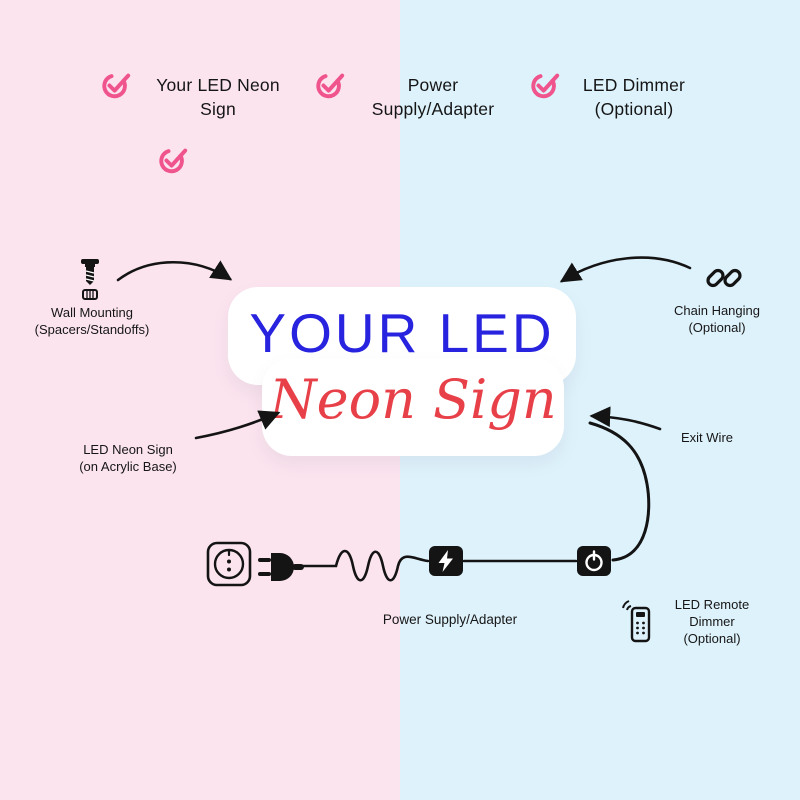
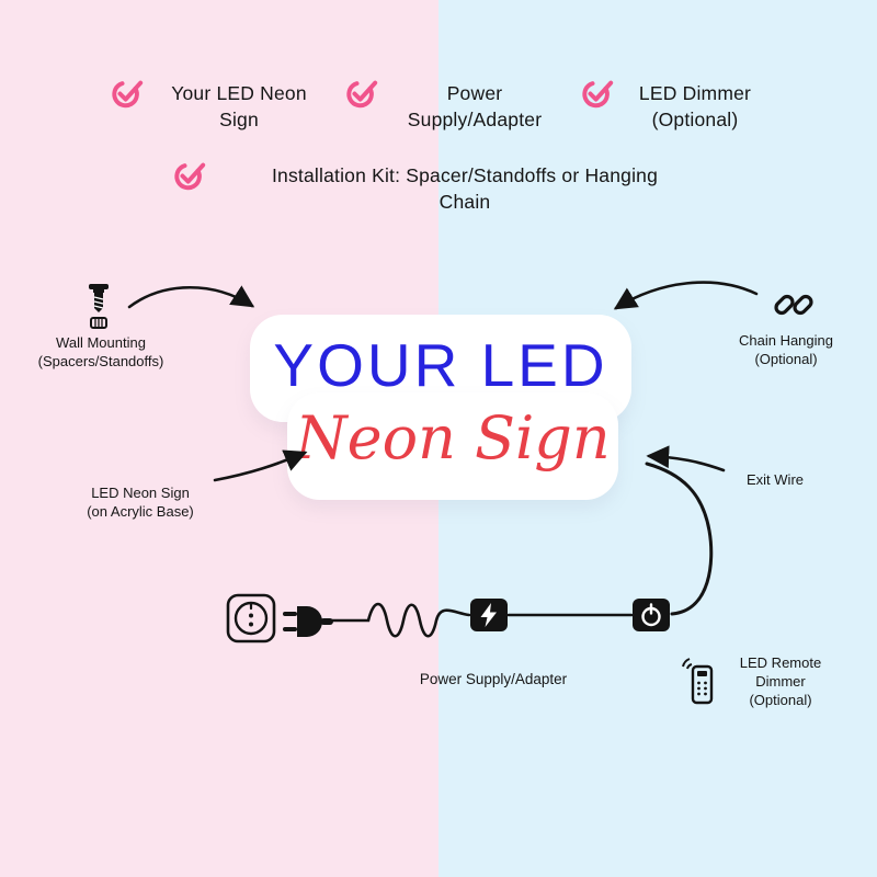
  Your LED Neon
  Sign
  Power
  Supply/Adapter
  LED Dimmer
  (Optional)
+ Installation Kit: Spacer/Standoffs or Hanging
+ Chain
  YOUR LED
  Neon Sign
  Wall Mounting
  (Spacers/Standoffs)
  Chain Hanging
  (Optional)
  LED Neon Sign
  (on Acrylic Base)
  Exit Wire
  Power Supply/Adapter
  LED Remote
  Dimmer
  (Optional)
